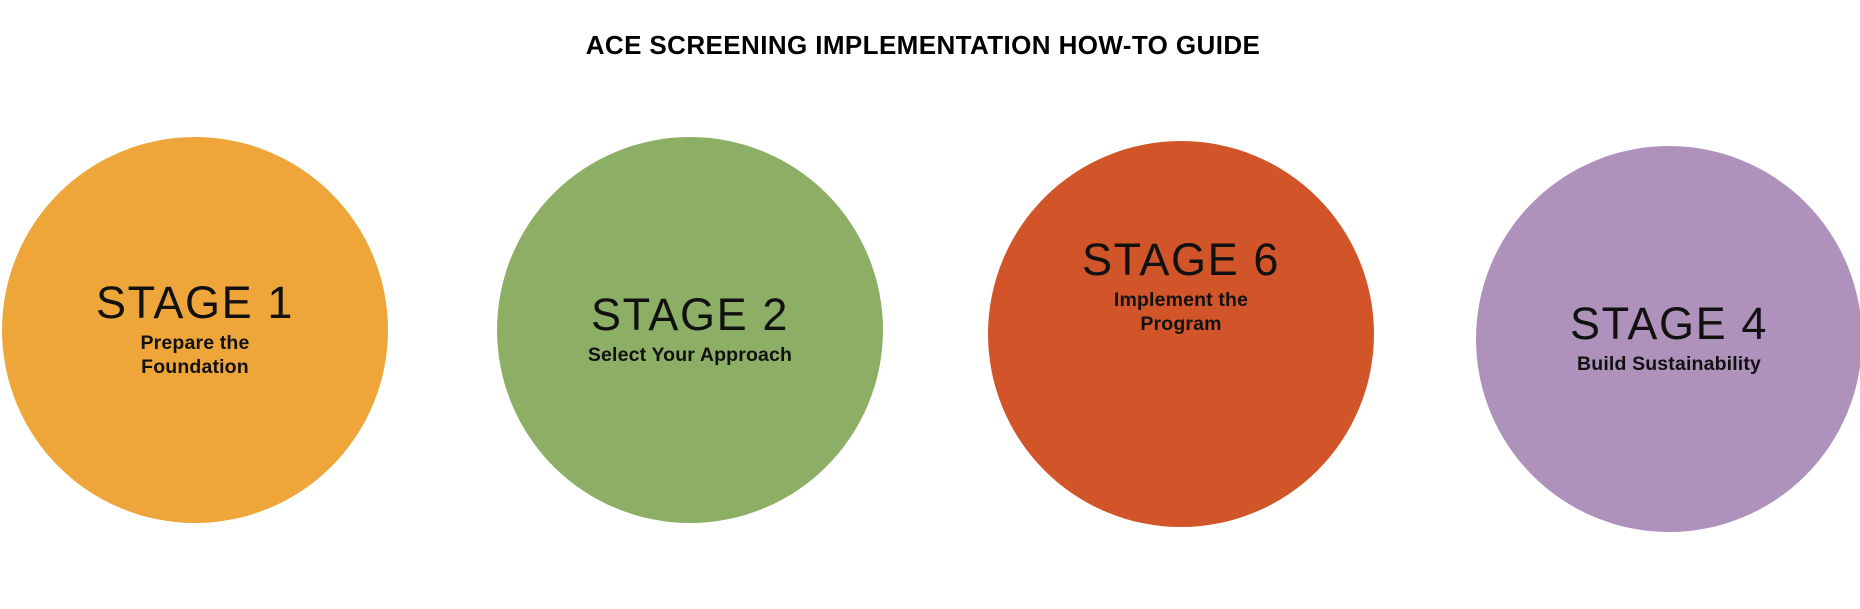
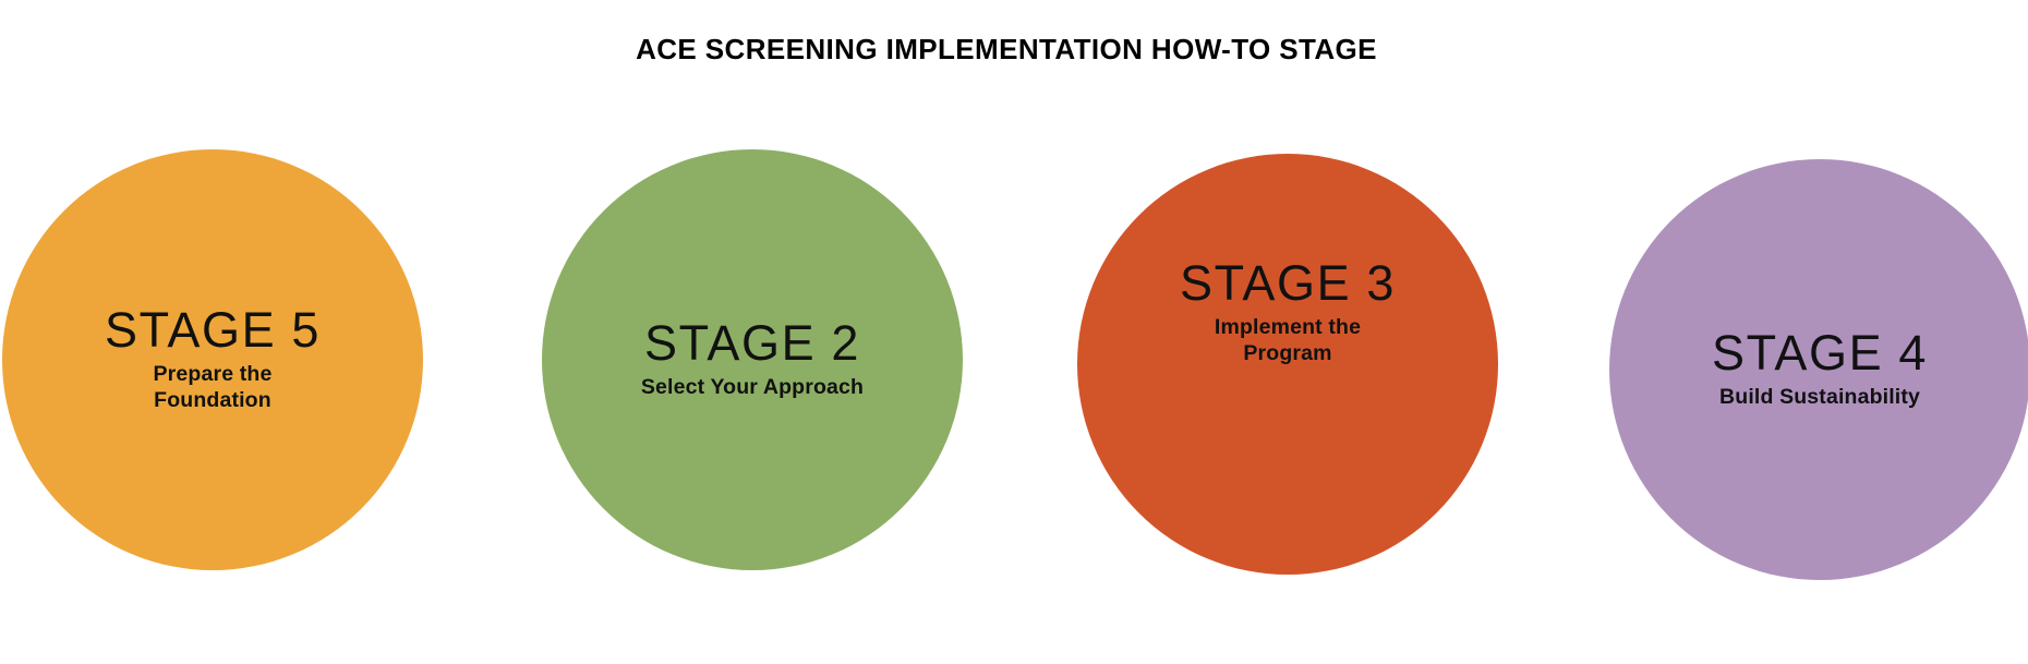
- ACE SCREENING IMPLEMENTATION HOW-TO GUIDE
+ ACE SCREENING IMPLEMENTATION HOW-TO STAGE
- STAGE 1
+ STAGE 5
  Prepare the Foundation
  STAGE 2
  Select Your Approach
- STAGE 6
+ STAGE 3
  Implement the Program
  STAGE 4
  Build Sustainability
